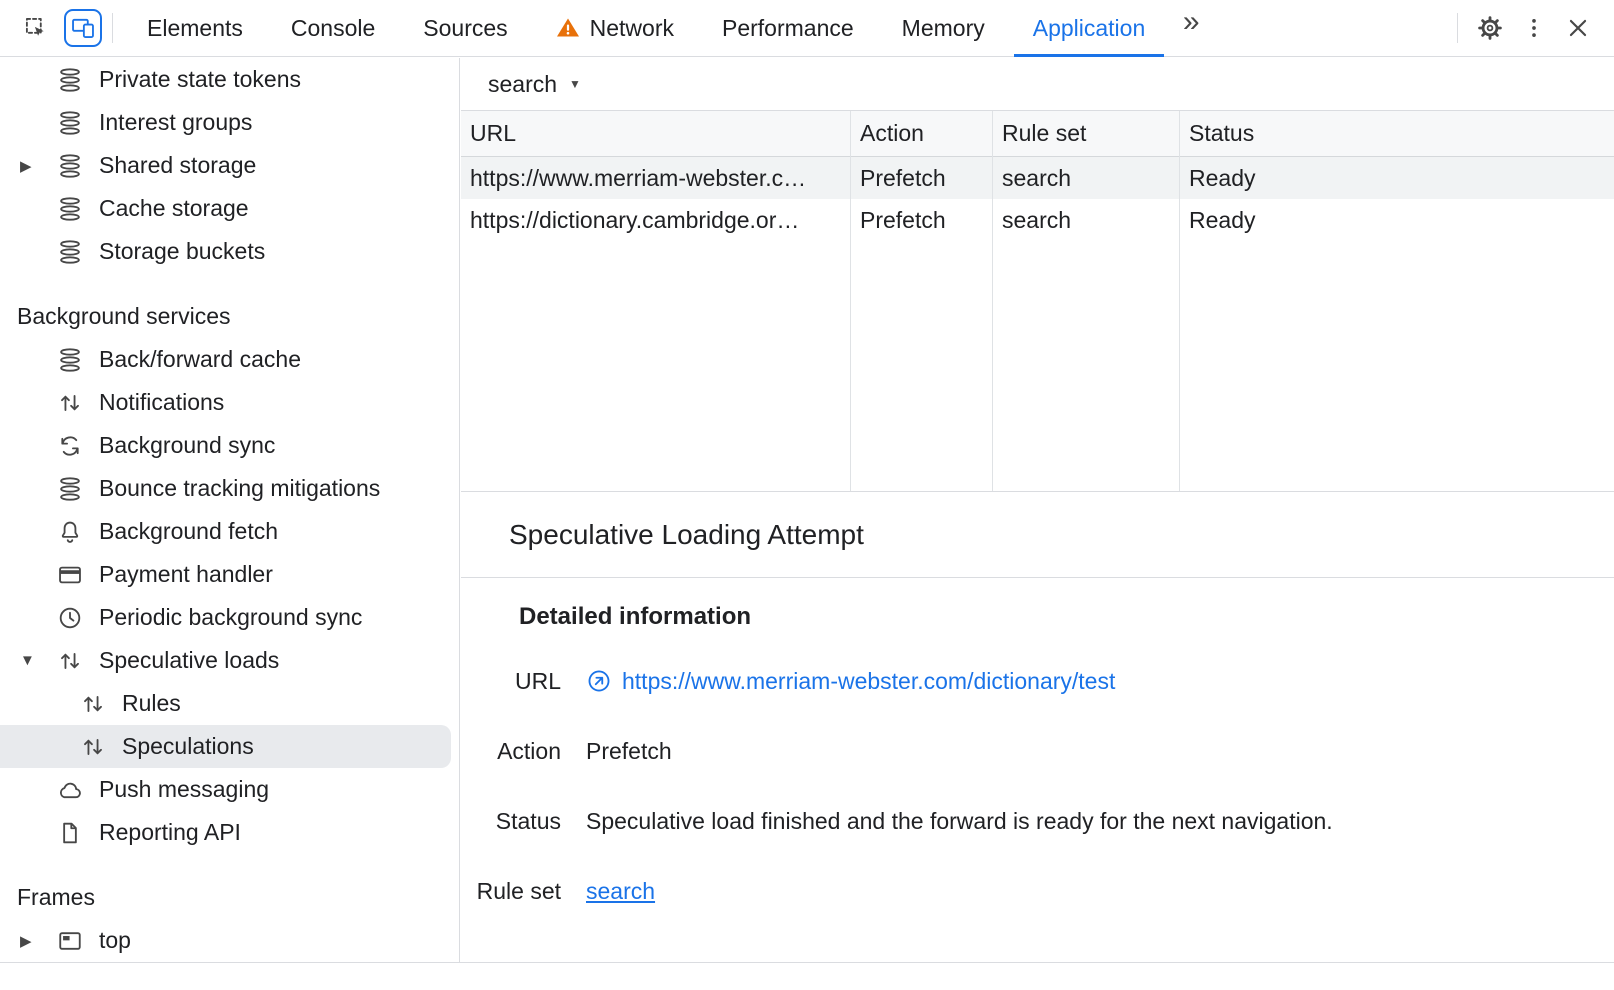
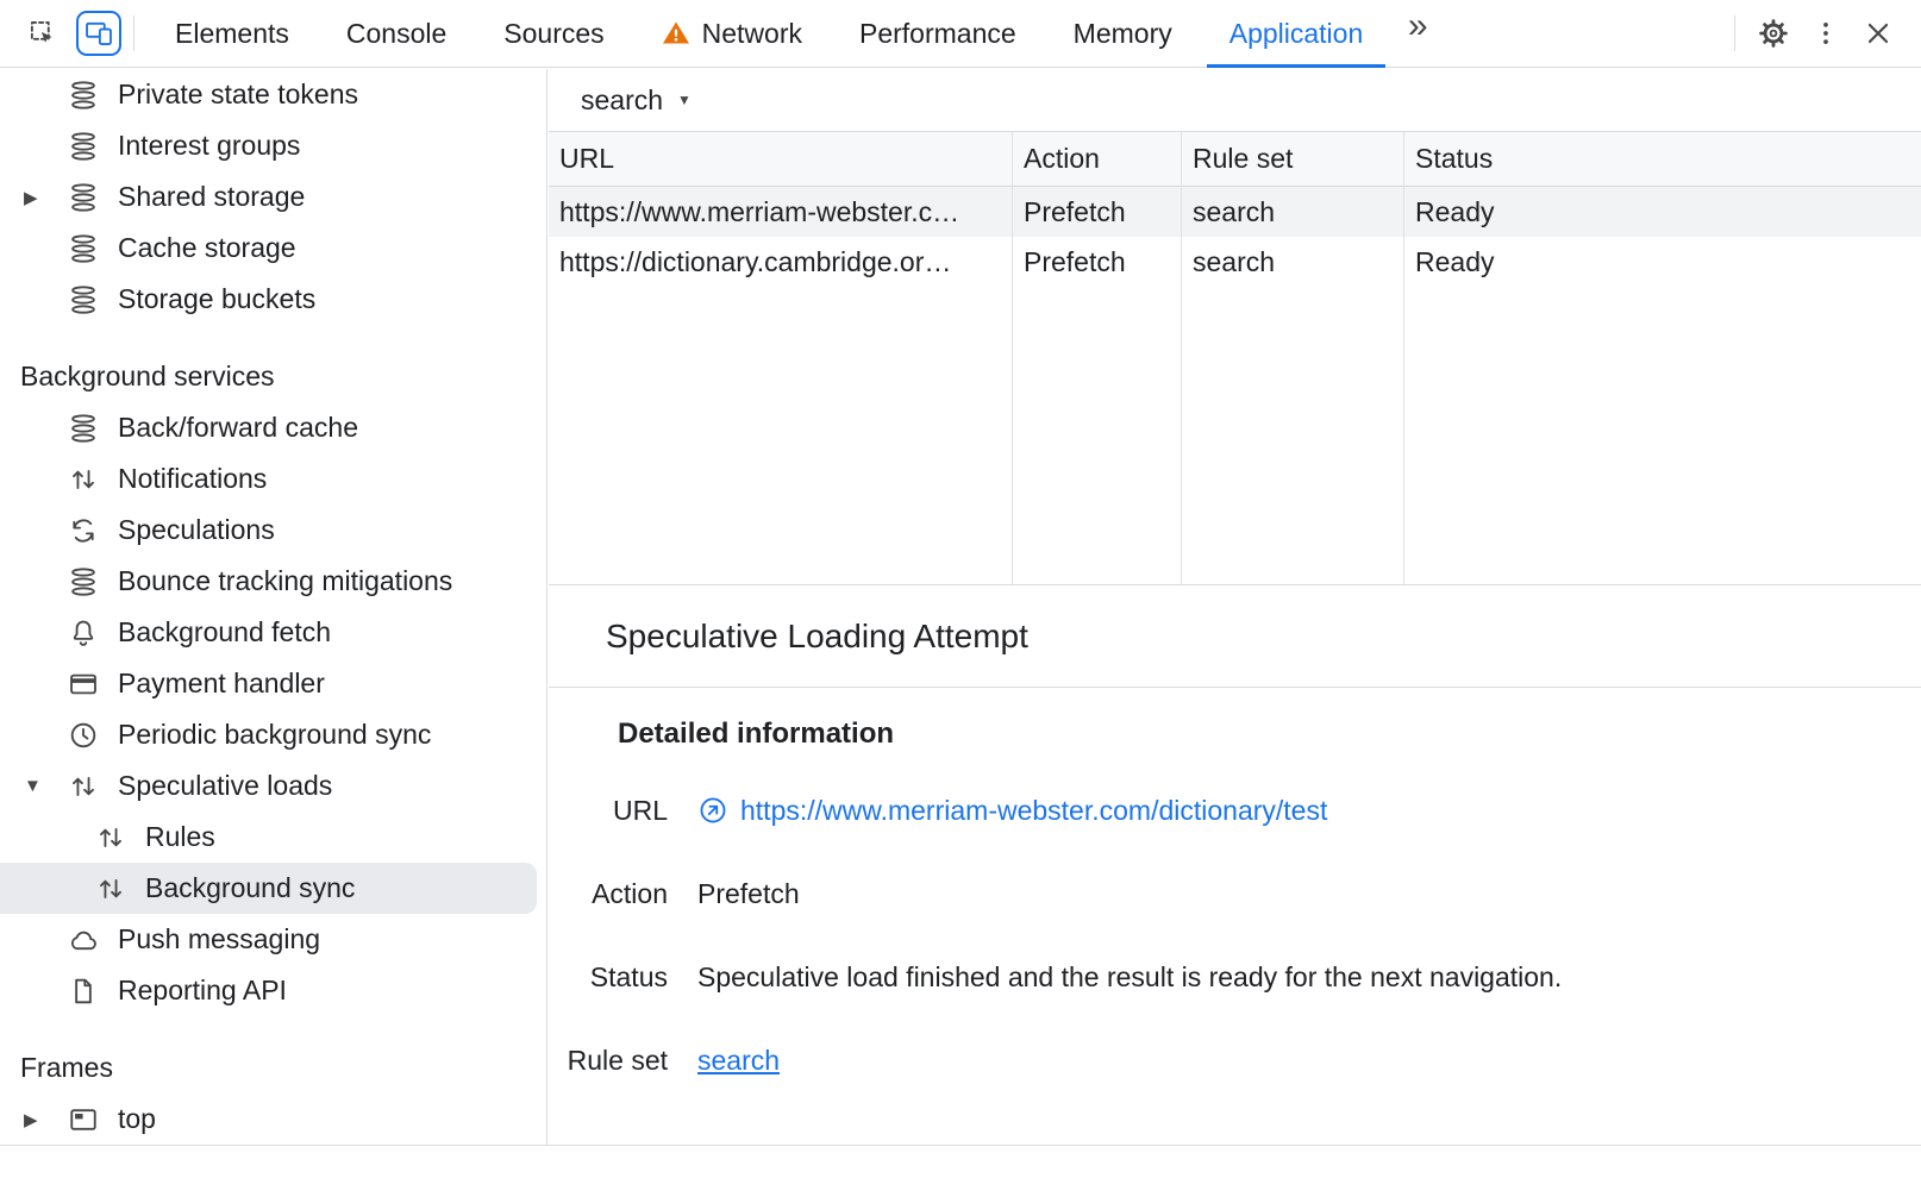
  Elements
  Console
  Sources
  Network
  Performance
  Memory
  Application
  »
  Private state tokens
  Interest groups
  ▶
  Shared storage
  Cache storage
  Storage buckets
  Background services
  Back/forward cache
  Notifications
- Background sync
+ Speculations
  Bounce tracking mitigations
  Background fetch
  Payment handler
  Periodic background sync
  ▼
  Speculative loads
  Rules
- Speculations
+ Background sync
  Push messaging
  Reporting API
  Frames
  ▶
  top
  search
  ▼
  URL
  https://www.merriam-webster.c…
  https://dictionary.cambridge.or…
  Action
  Prefetch
  Prefetch
  Rule set
  search
  search
  Status
  Ready
  Ready
  Speculative Loading Attempt
  Detailed information
  URL
  https://www.merriam-webster.com/dictionary/test
  Action
  Prefetch
  Status
- Speculative load finished and the forward is ready for the next navigation.
+ Speculative load finished and the result is ready for the next navigation.
  Rule set
  search
